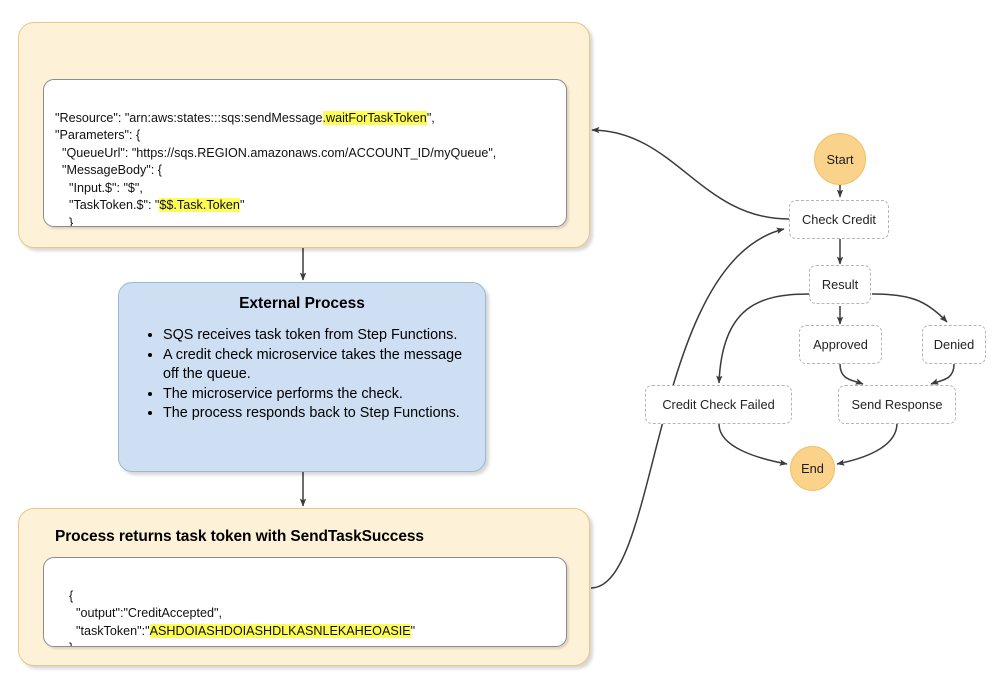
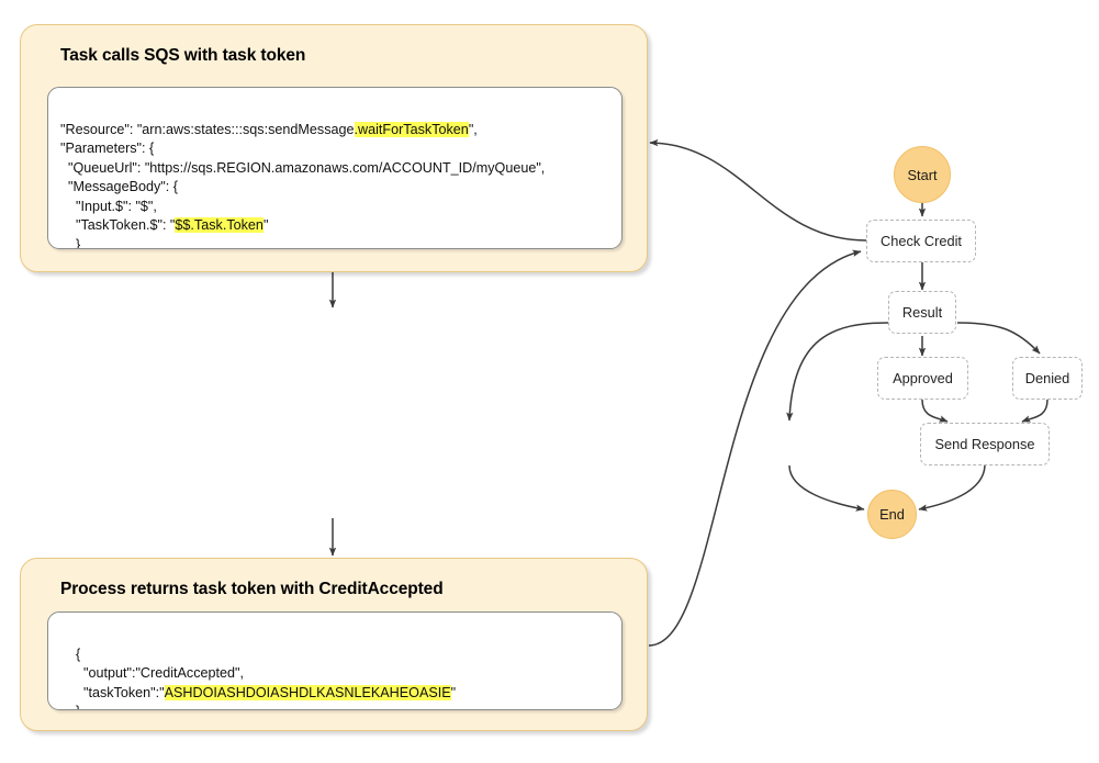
+ Task calls SQS with task token
  "Resource": "arn:aws:states:::sqs:sendMessage.waitForTaskToken", "Parameters": { "QueueUrl": "https://sqs.REGION.amazonaws.com/ACCOUNT_ID/myQueue", "MessageBody": { "Input.$": "$", "TaskToken.$": "$$.Task.Token" }
- External Process
- SQS receives task token from Step Functions.
- A credit check microservice takes the message off the queue.
- The microservice performs the check.
- The process responds back to Step Functions.
- Process returns task token with SendTaskSuccess
+ Process returns task token with CreditAccepted
  { "output":"CreditAccepted", "taskToken":"ASHDOIASHDOIASHDLKASNLEKAHEOASIE"
  Start
  Check Credit
  Result
  Approved
  Denied
- Credit Check Failed
  Send Response
  End
